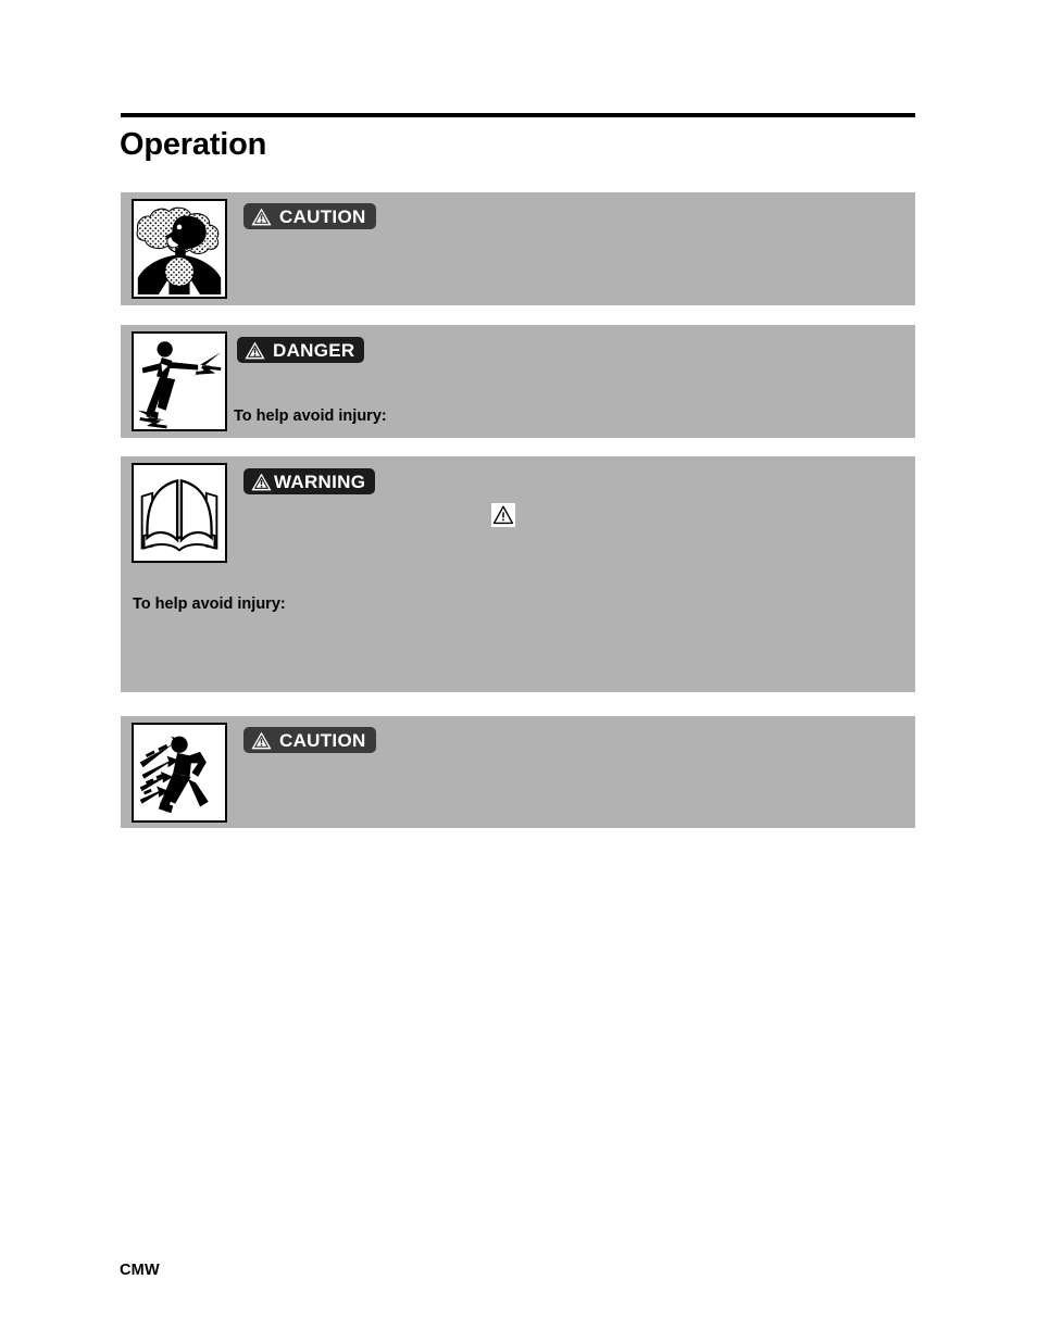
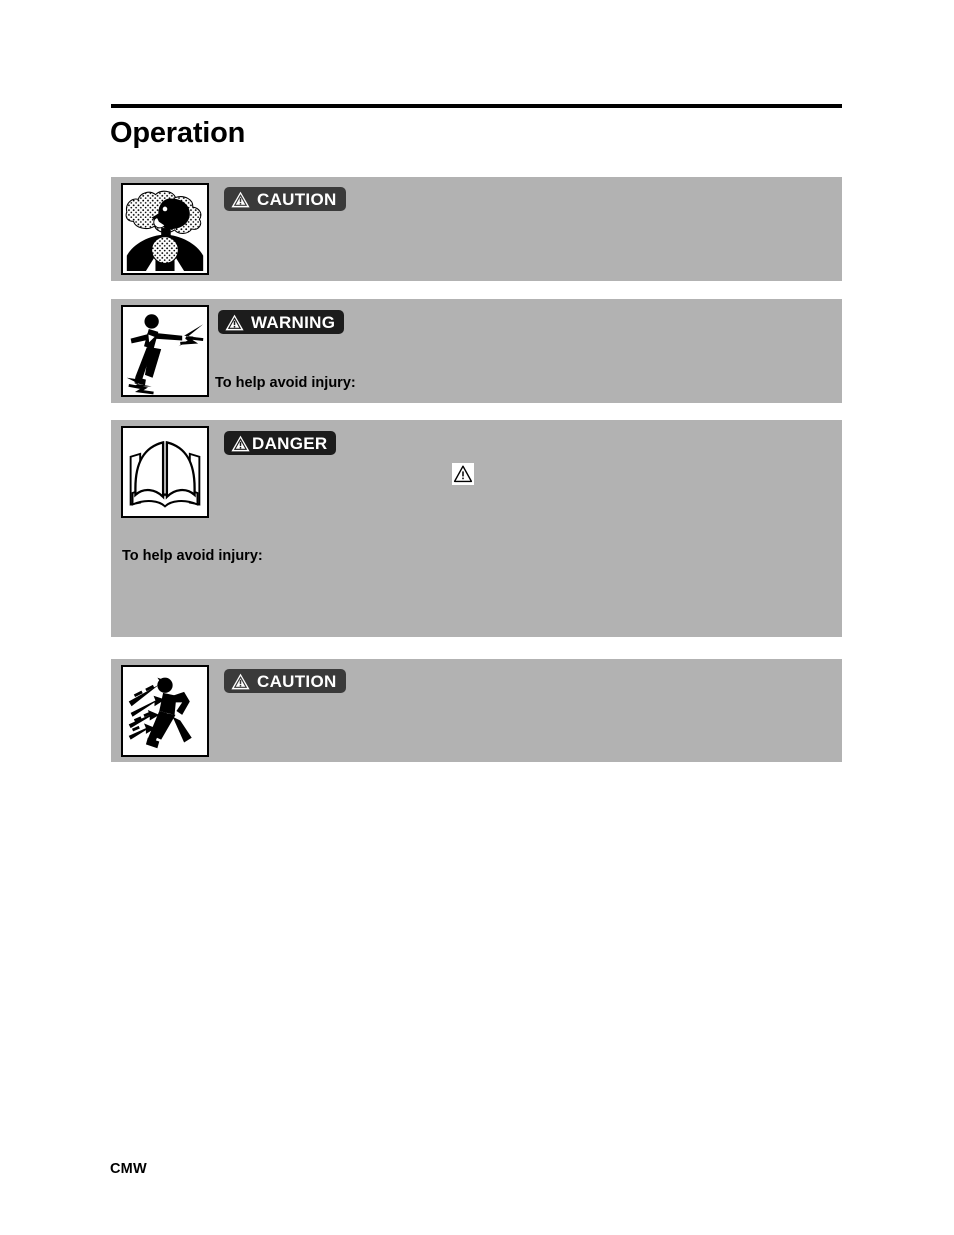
  Operation
  CAUTION
- DANGER
+ WARNING
  To help avoid injury:
- WARNING
+ DANGER
  To help avoid injury:
  CAUTION
  CMW
